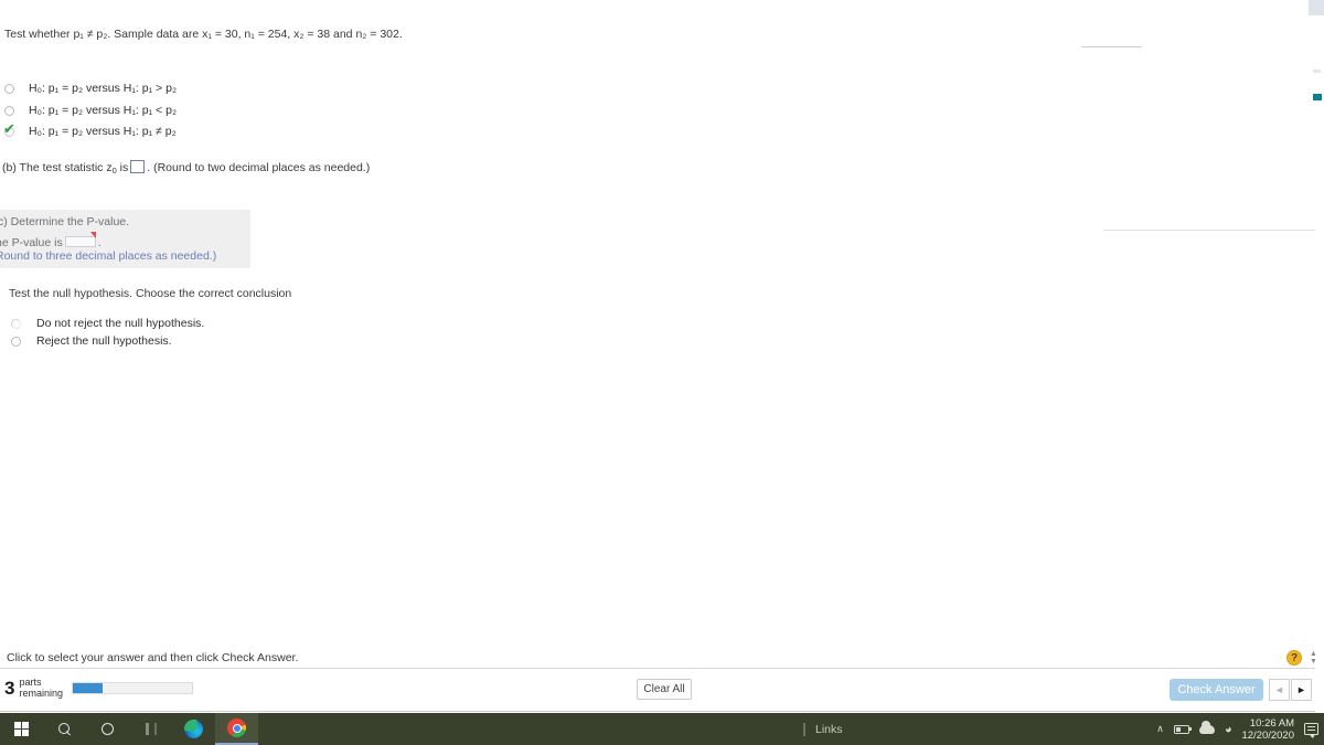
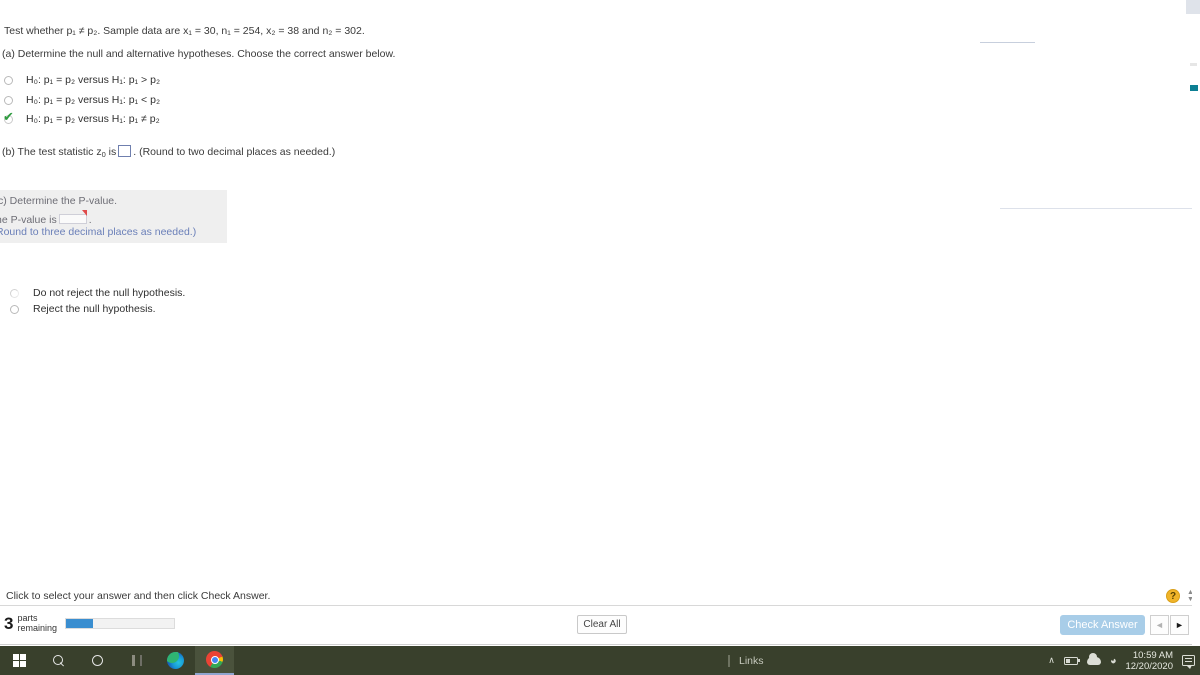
  Test whether p₁ ≠ p₂. Sample data are x₁ = 30, n₁ = 254, x₂ = 38 and n₂ = 302.
+ (a) Determine the null and alternative hypotheses. Choose the correct answer below.
  H₀: p₁ = p₂ versus H₁: p₁ > p₂
  H₀: p₁ = p₂ versus H₁: p₁ < p₂
  ✔
  H₀: p₁ = p₂ versus H₁: p₁ ≠ p₂
  (b) The test statistic z0 is . (Round to two decimal places as needed.)
  c) Determine the P-value.
  e P-value is .
  ound to three decimal places as needed.)
- Test the null hypothesis. Choose the correct conclusion
  Do not reject the null hypothesis.
  Reject the null hypothesis.
  Click to select your answer and then click Check Answer.
  3
  parts
  remaining
  Clear All
  Check Answer
  ◄
  ►
  ?
  Links
  ∧
- 10:26 AM
+ 10:59 AM
  12/20/2020
